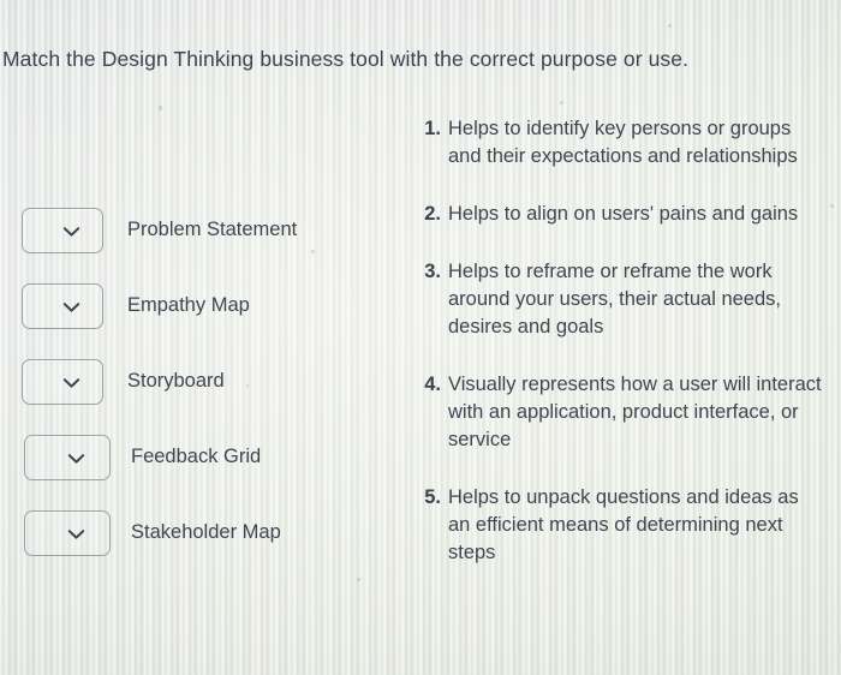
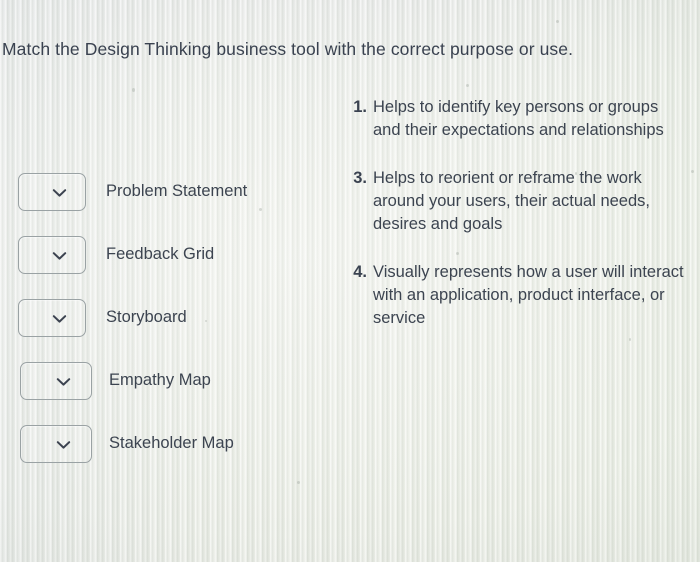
  Match the Design Thinking business tool with the correct purpose or use.
  Problem Statement
- Empathy Map
+ Feedback Grid
  Storyboard
- Feedback Grid
+ Empathy Map
  Stakeholder Map
  1.
  Helps to identify key persons or groups and their expectations and relationships
- 2.
- Helps to align on users' pains and gains
  3.
- Helps to reframe or reframe the work around your users, their actual needs, desires and goals
+ Helps to reorient or reframe the work around your users, their actual needs, desires and goals
  4.
  Visually represents how a user will interact with an application, product interface, or service
- 5.
- Helps to unpack questions and ideas as an efficient means of determining next steps
